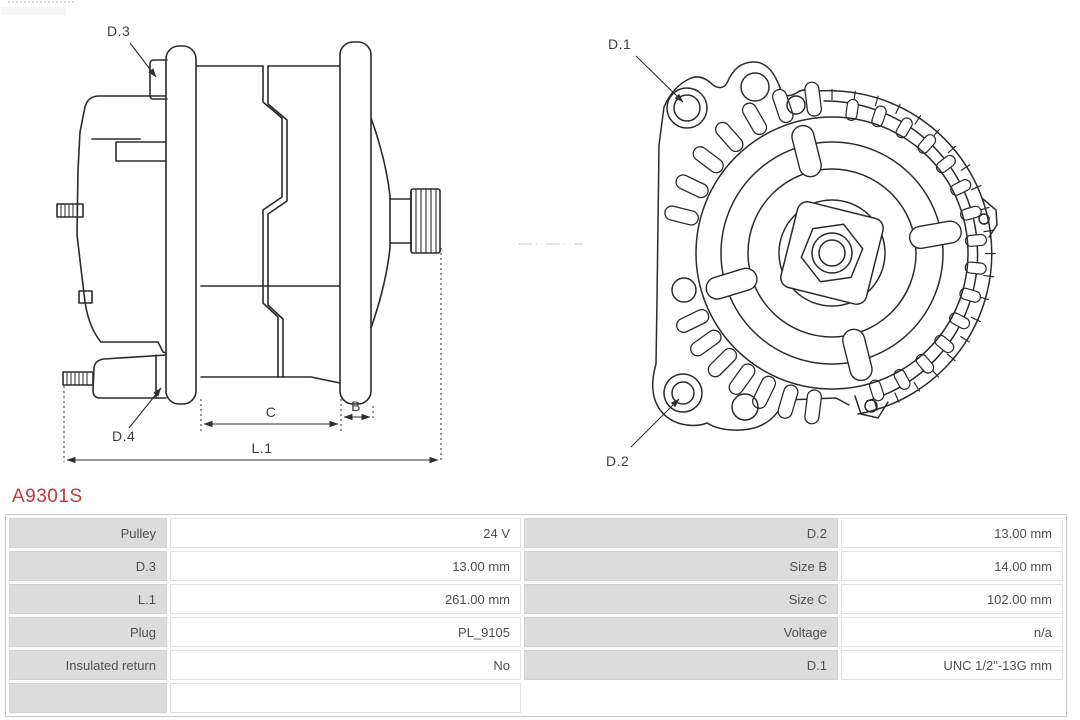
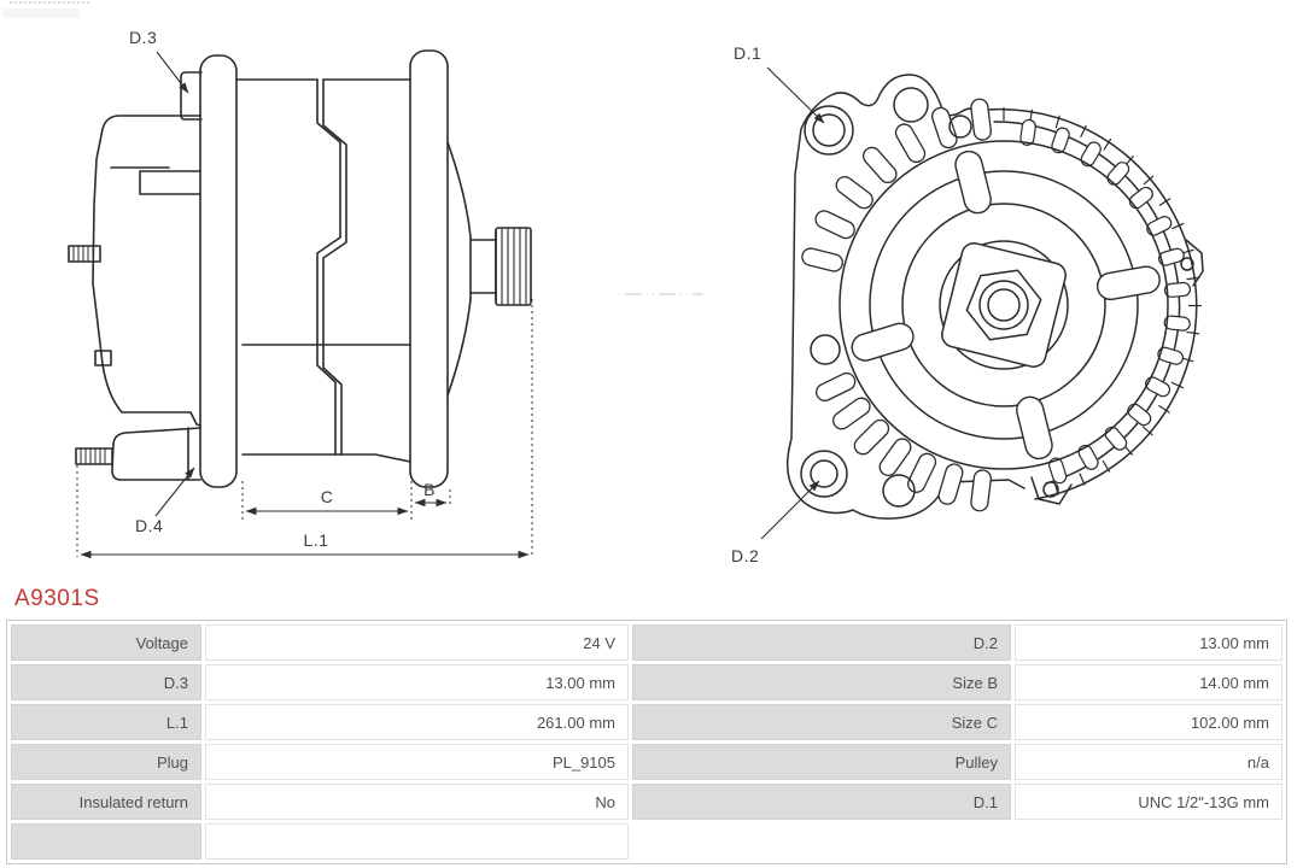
  D.3
  D.4
  C
  B
  L.1
  D.1
  D.2
  A9301S
- Pulley
+ Voltage
  24 V
  D.2
  13.00 mm
  D.3
  13.00 mm
  Size B
  14.00 mm
  L.1
  261.00 mm
  Size C
  102.00 mm
  Plug
  PL_9105
- Voltage
+ Pulley
  n/a
  Insulated return
  No
  D.1
  UNC 1/2"-13G mm
